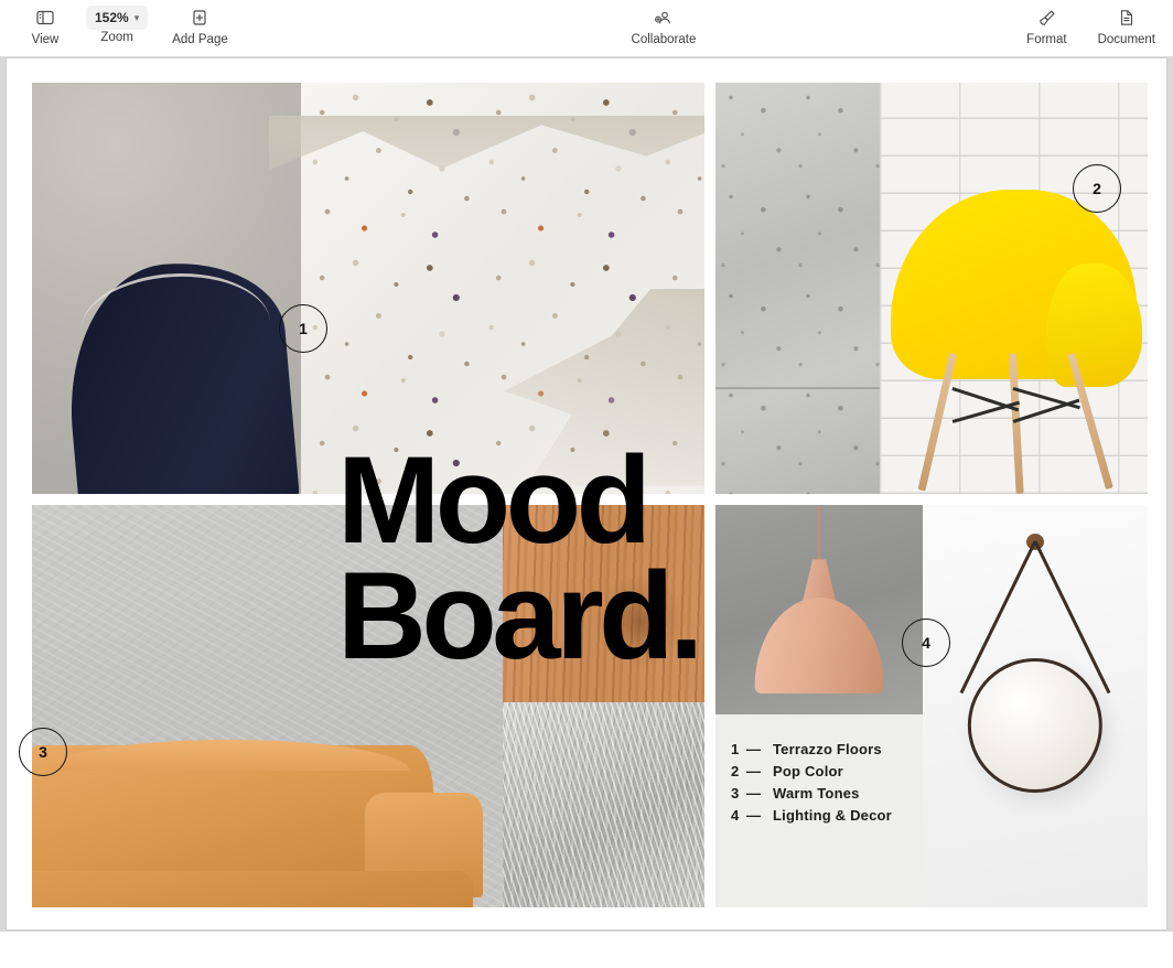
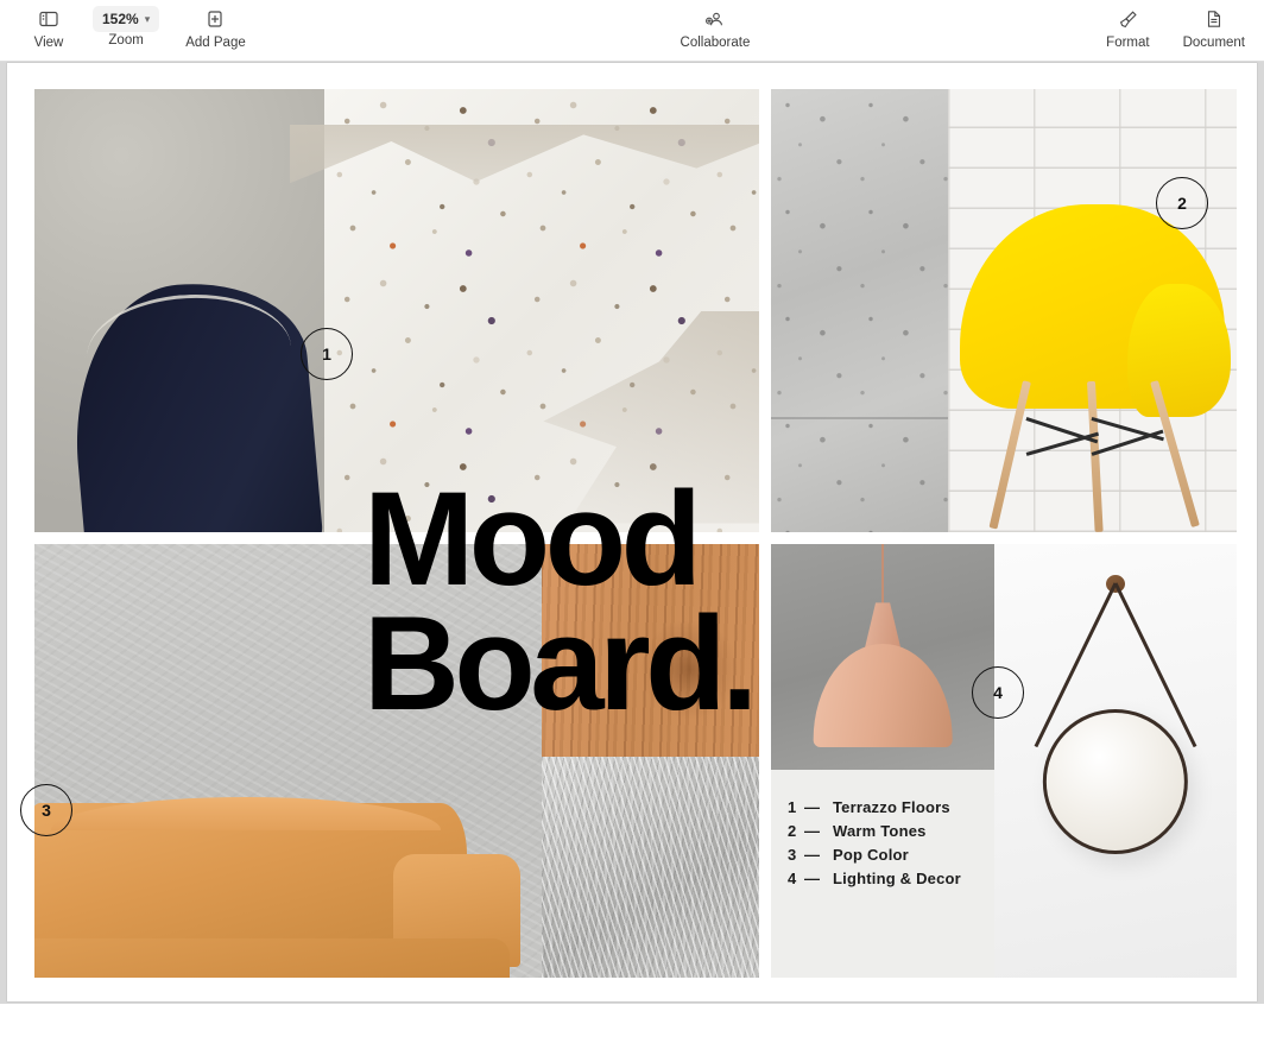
  View
  152%
  ▾
  Zoom
  Add Page
  Collaborate
  Format
  Document
  1
  —
  Terrazzo Floors
  2
  —
- Pop Color
+ Warm Tones
  3
  —
- Warm Tones
+ Pop Color
  4
  —
  Lighting & Decor
  Mood
  Board.
  1
  2
  3
  4
